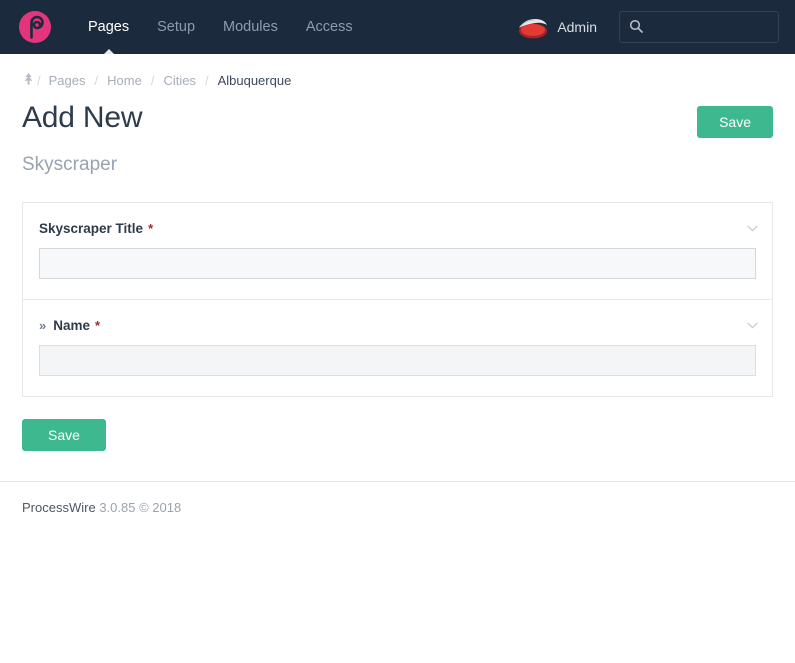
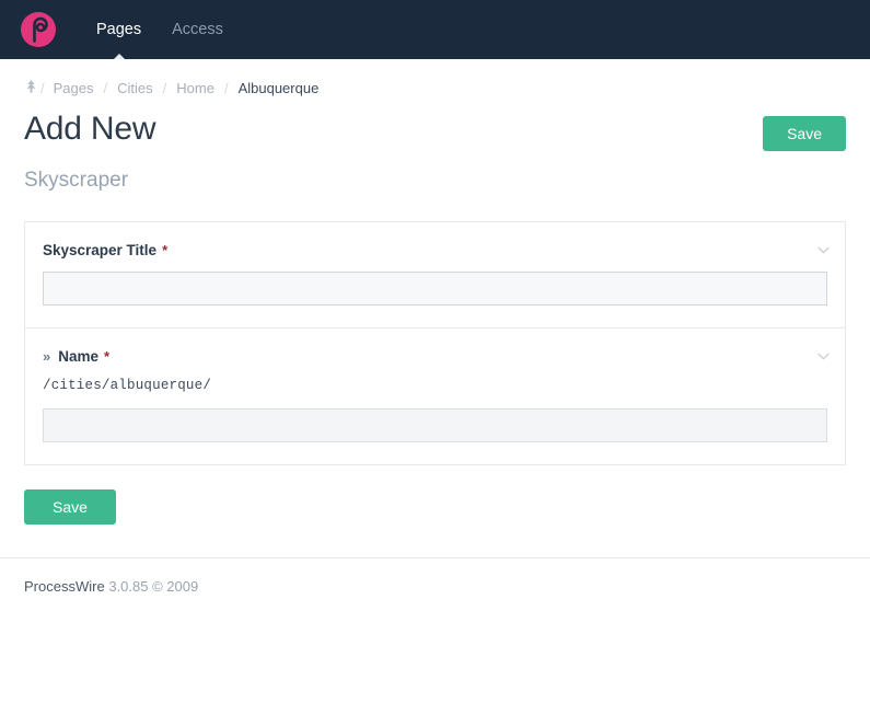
  Pages
- Setup
- Modules
  Access
- Admin
  /
  Pages
  /
- Home
+ Cities
  /
- Cities
+ Home
  /
  Albuquerque
  Add New
  Skyscraper
  Save
  Skyscraper Title
  *
  »
  Name
  *
+ /cities/albuquerque/
  Save
- ProcessWire 3.0.85 © 2018
+ ProcessWire 3.0.85 © 2009
